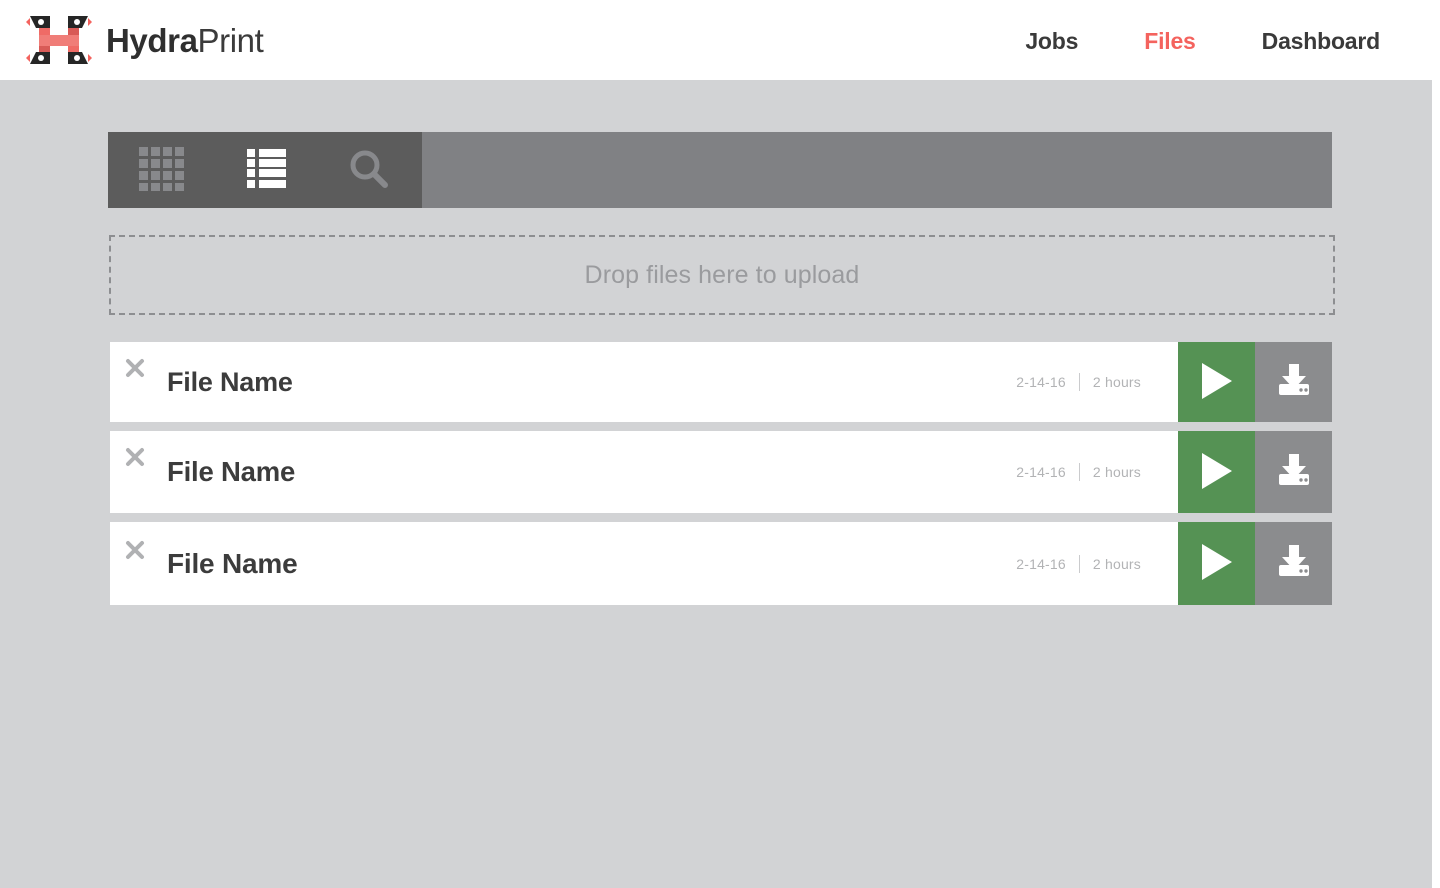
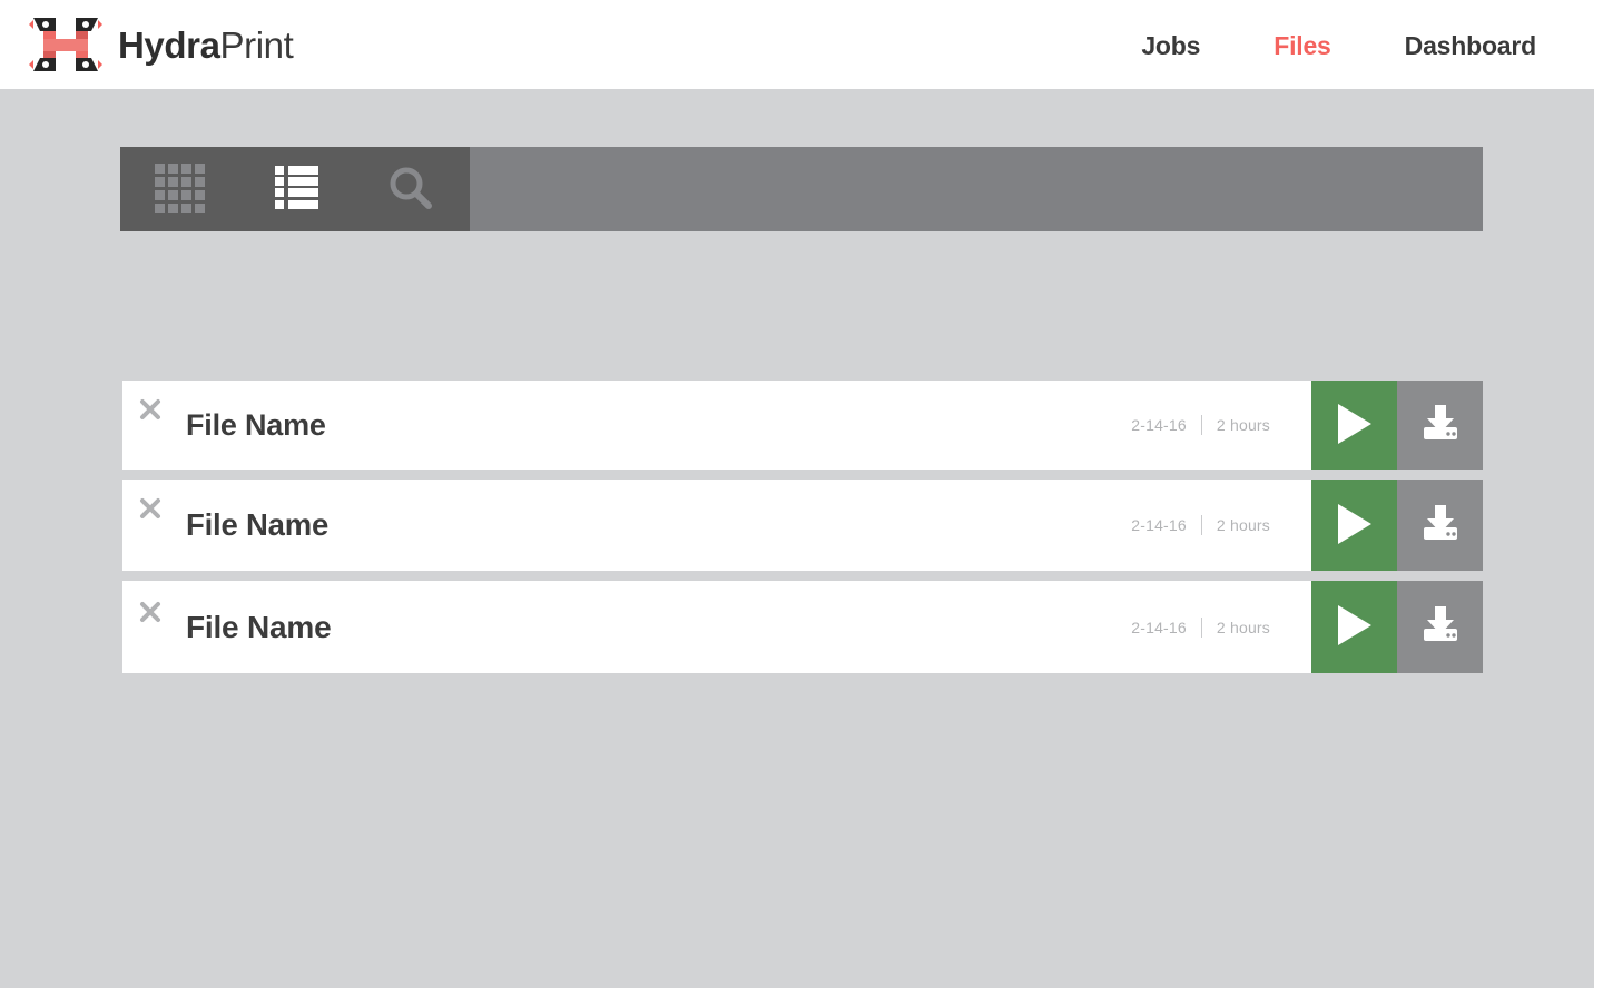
  HydraPrint
  Jobs
  Files
  Dashboard
- Drop files here to upload
  File Name
  2-14-16
  2 hours
  File Name
  2-14-16
  2 hours
  File Name
  2-14-16
  2 hours
